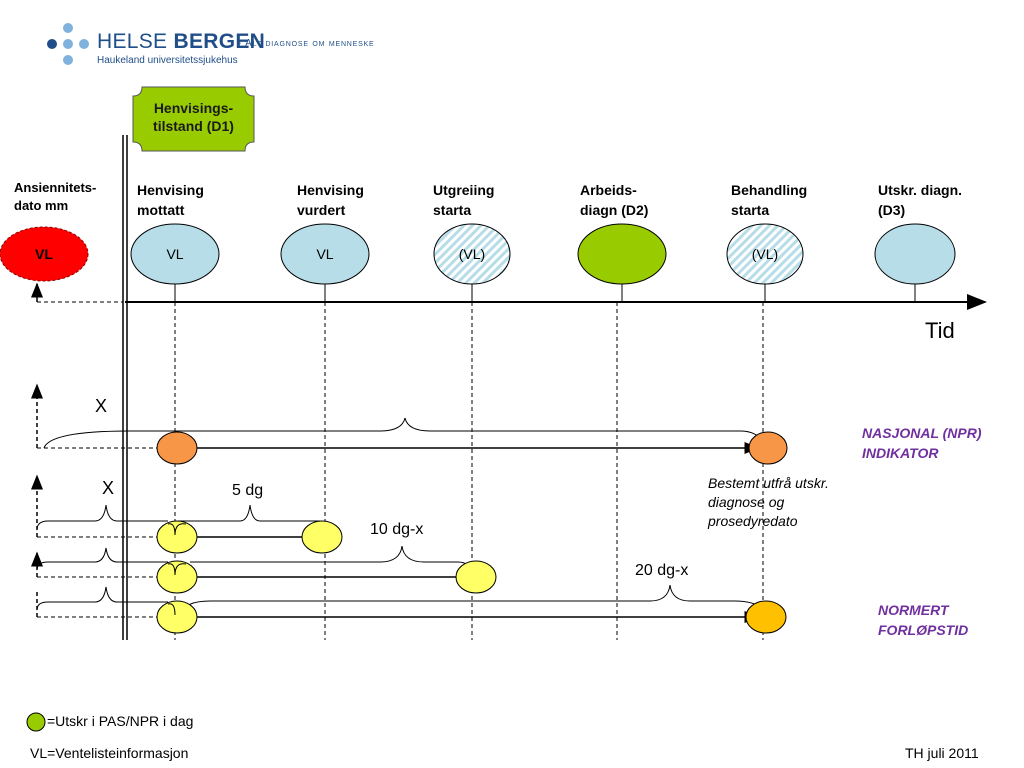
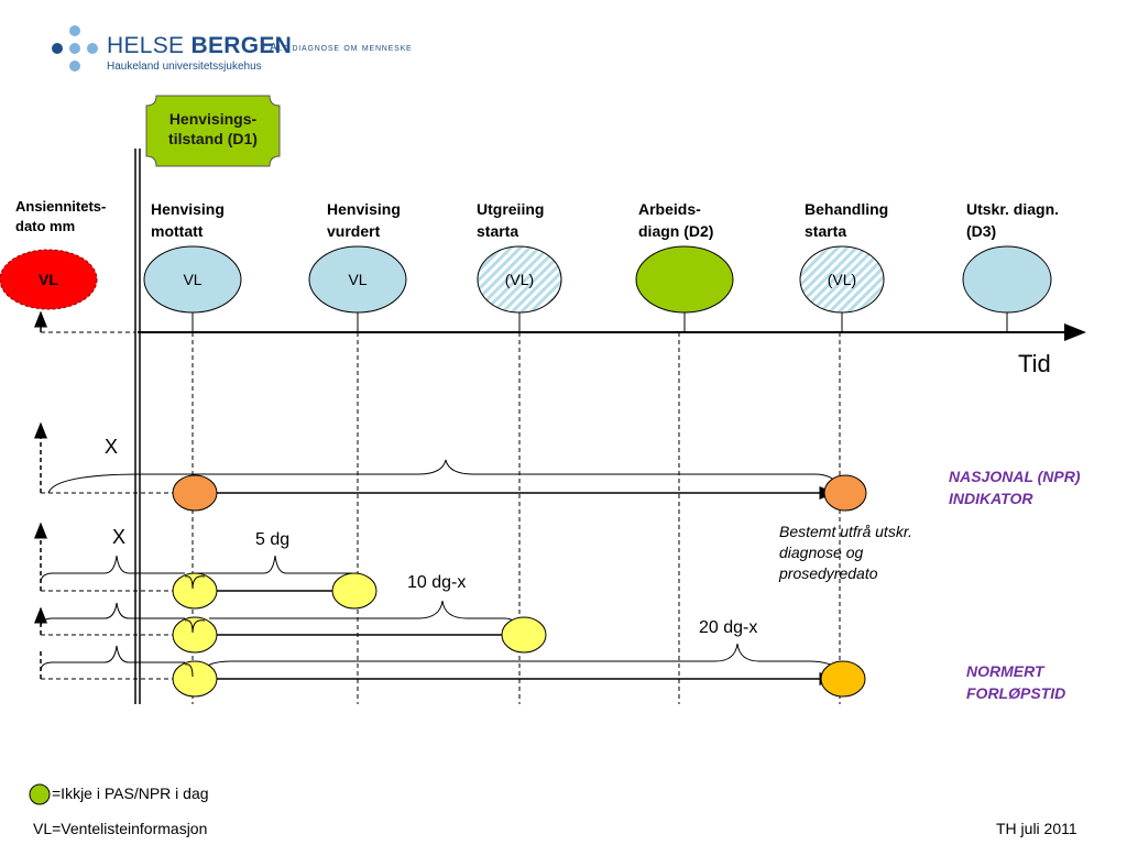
  HELSE BERGEN
  Haukeland universitetssjukehus
  - Alt diagnose om menneske
  Henvisings-
  tilstand (D1)
  Ansiennitets-
  dato mm
  VL
  Henvising
  mottatt
  Henvising
  vurdert
  Utgreiing
  starta
  Arbeids-
  diagn (D2)
  Behandling
  starta
  Utskr. diagn.
  (D3)
  VL
  VL
  (VL)
  (VL)
  Tid
  X
  NASJONAL (NPR)
  INDIKATOR
  Bestemt utfrå utskr.
  diagnose og
  prosedyredato
  X
  5 dg
  10 dg-x
  20 dg-x
  NORMERT
  FORLØPSTID
- =Utskr i PAS/NPR i dag
+ =Ikkje i PAS/NPR i dag
  VL=Ventelisteinformasjon
  TH juli 2011
